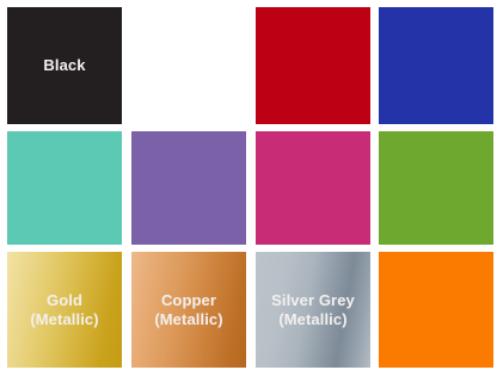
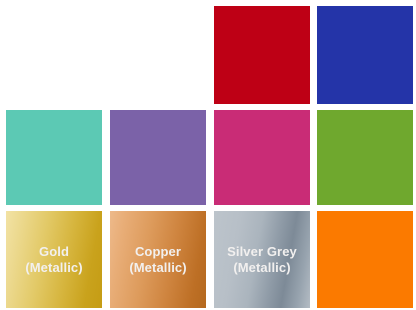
- Black
  Gold
  (Metallic)
  Copper
  (Metallic)
  Silver Grey
  (Metallic)
